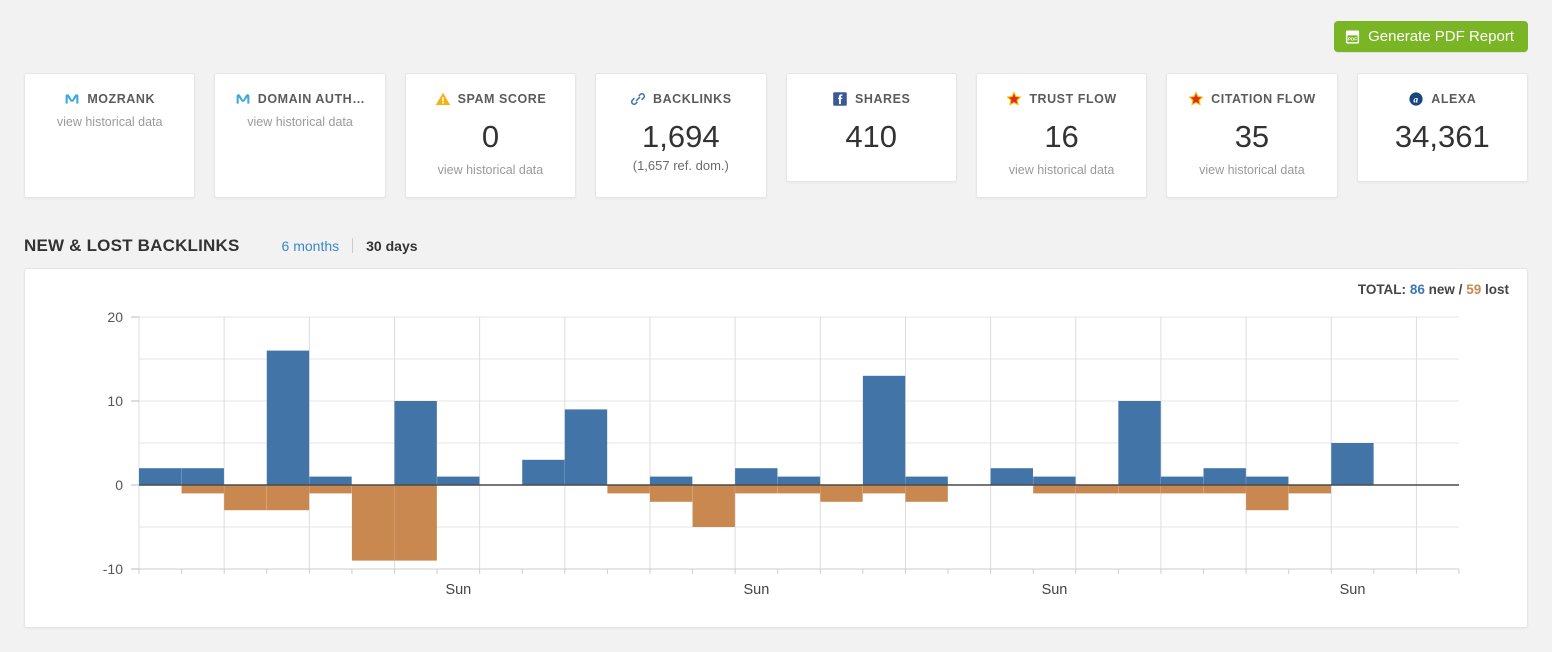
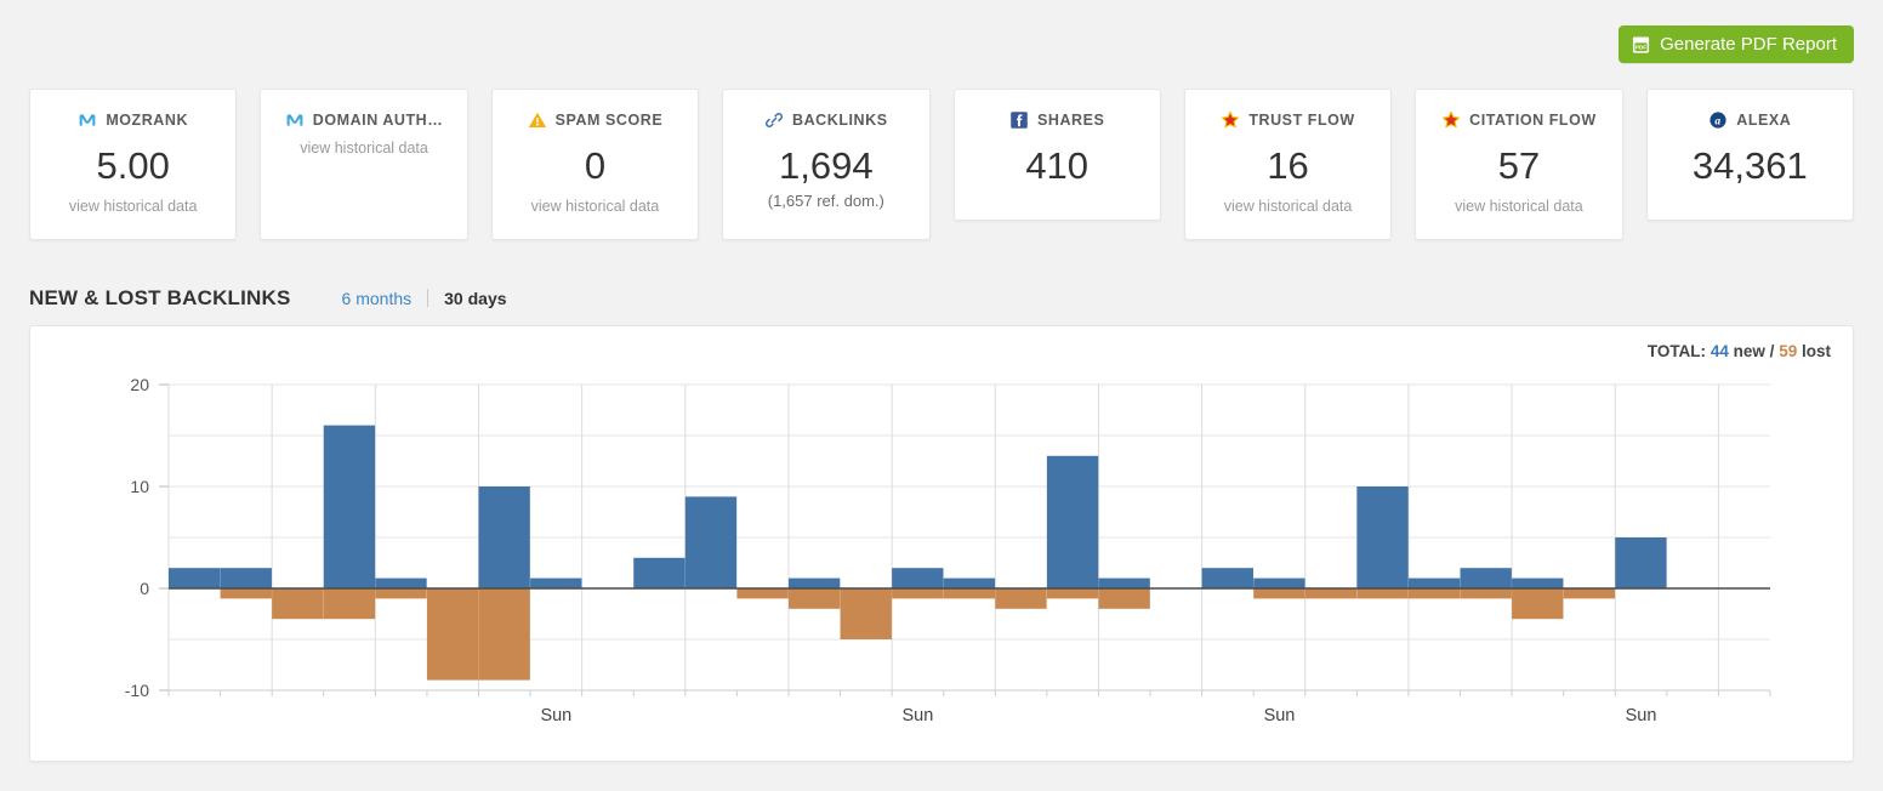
  Generate PDF Report
  MOZRANK
+ 5.00
  view historical data
  DOMAIN AUTH…
  view historical data
  SPAM SCORE
  0
  view historical data
  BACKLINKS
  1,694
  (1,657 ref. dom.)
  SHARES
  410
  TRUST FLOW
  16
  view historical data
  CITATION FLOW
- 35
+ 57
  view historical data
  a
  ALEXA
  34,361
  NEW & LOST BACKLINKS
  6 months
  30 days
- TOTAL: 86 new / 59 lost
+ TOTAL: 44 new / 59 lost
  20
  10
  0
  -10
  Sun
  Sun
  Sun
  Sun
